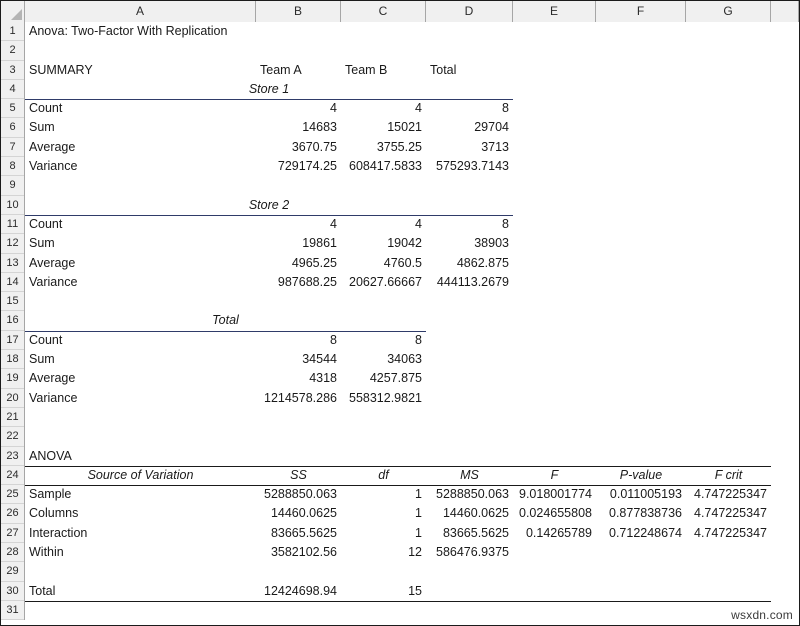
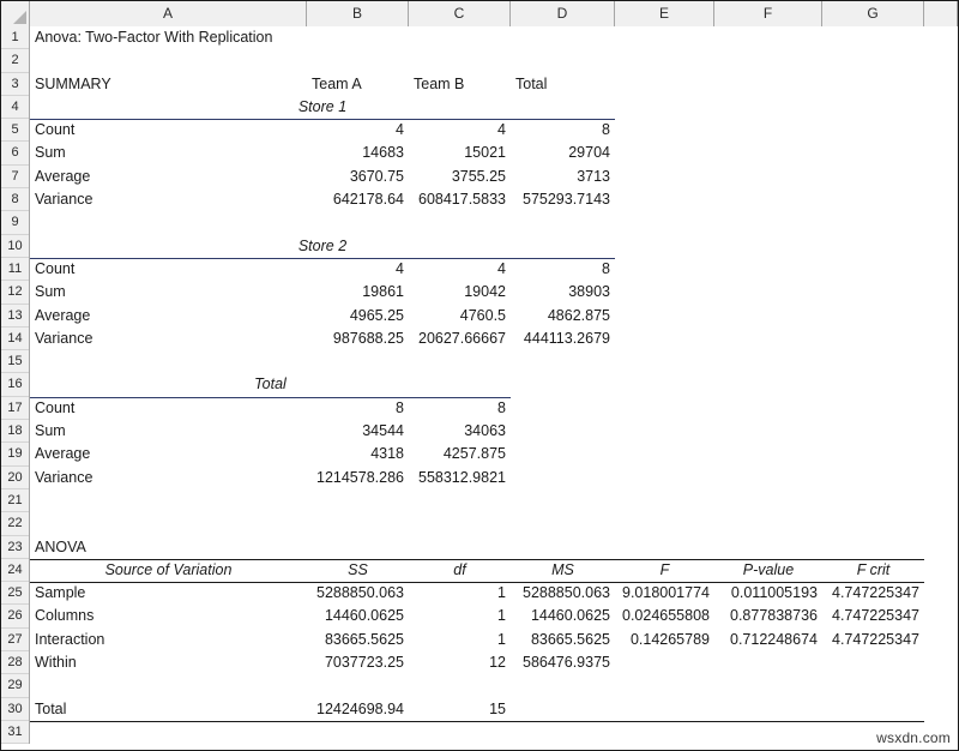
  A
  B
  C
  D
  E
  F
  G
  1
  2
  3
  4
  5
  6
  7
  8
  9
  10
  11
  12
  13
  14
  15
  16
  17
  18
  19
  20
  21
  22
  23
  24
  25
  26
  27
  28
  29
  30
  31
  Anova: Two-Factor With Replication
  SUMMARY
  Team A
  Team B
  Total
  Store 1
  Count
  4
  4
  8
  Sum
  14683
  15021
  29704
  Average
  3670.75
  3755.25
  3713
  Variance
- 729174.25
+ 642178.64
  608417.5833
  575293.7143
  Store 2
  Count
  4
  4
  8
  Sum
  19861
  19042
  38903
  Average
  4965.25
  4760.5
  4862.875
  Variance
  987688.25
  20627.66667
  444113.2679
  Total
  Count
  8
  8
  Sum
  34544
  34063
  Average
  4318
  4257.875
  Variance
  1214578.286
  558312.9821
  ANOVA
  Source of Variation
  SS
  df
  MS
  F
  P-value
  F crit
  Sample
  5288850.063
  1
  5288850.063
  9.018001774
  0.011005193
  4.747225347
  Columns
  14460.0625
  1
  14460.0625
  0.024655808
  0.877838736
  4.747225347
  Interaction
  83665.5625
  1
  83665.5625
  0.14265789
  0.712248674
  4.747225347
  Within
- 3582102.56
+ 7037723.25
  12
  586476.9375
  Total
  12424698.94
  15
  wsxdn.com
